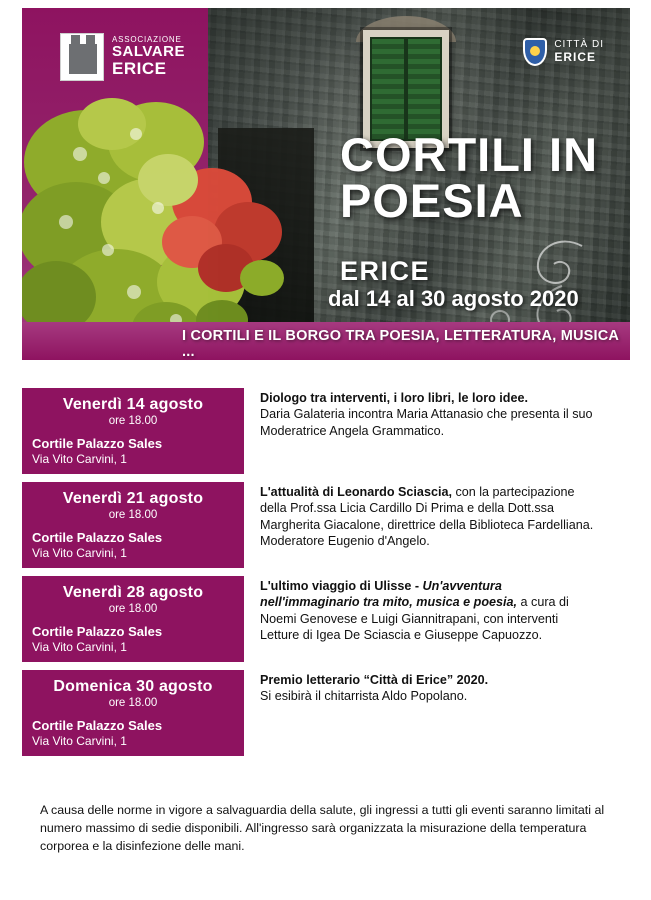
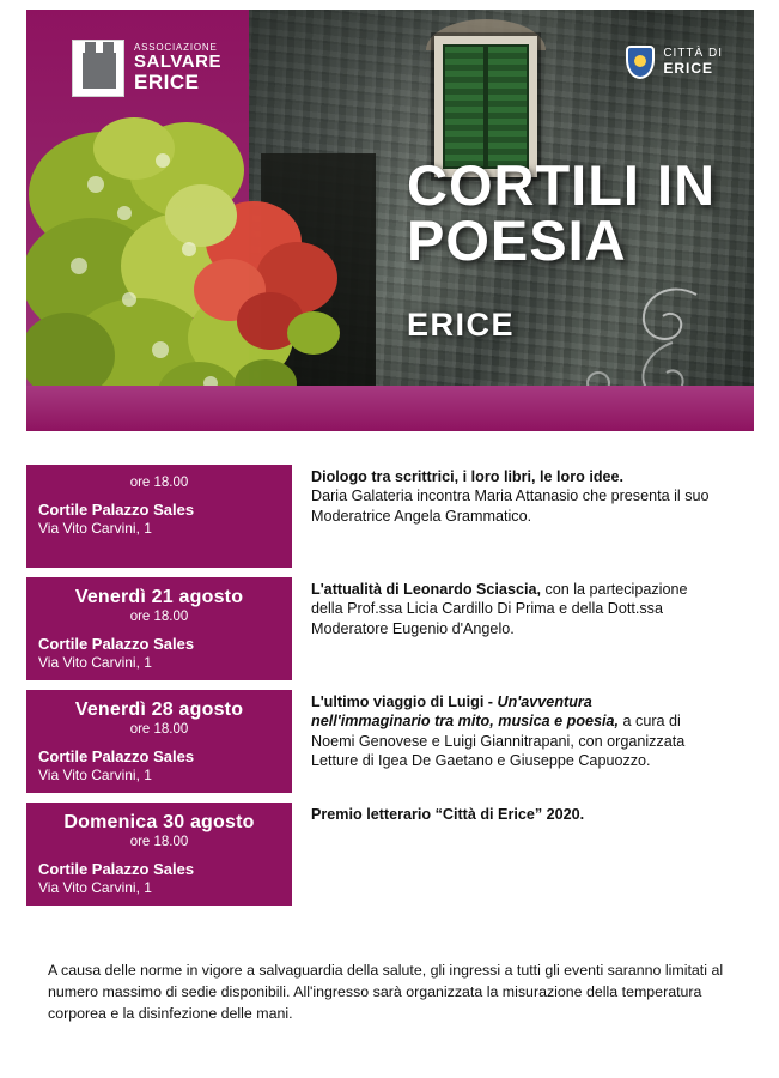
  ASSOCIAZIONE
  SALVARE
  ERICE
  CITTÀ DI
  ERICE
  CORTILI IN
  POESIA
  ERICE
- dal 14 al 30 agosto 2020
- I CORTILI E IL BORGO TRA POESIA, LETTERATURA, MUSICA ...
- Venerdì 14 agosto
  ore 18.00
  Cortile Palazzo Sales
  Via Vito Carvini, 1
- Diologo tra interventi, i loro libri, le loro idee.
+ Diologo tra scrittrici, i loro libri, le loro idee.
  Daria Galateria incontra Maria Attanasio che presenta il suo
  Moderatrice Angela Grammatico.
  Venerdì 21 agosto
  ore 18.00
  Cortile Palazzo Sales
  Via Vito Carvini, 1
  L'attualità di Leonardo Sciascia, con la partecipazione
  della Prof.ssa Licia Cardillo Di Prima e della Dott.ssa
- Margherita Giacalone, direttrice della Biblioteca Fardelliana.
  Moderatore Eugenio d'Angelo.
  Venerdì 28 agosto
  ore 18.00
  Cortile Palazzo Sales
  Via Vito Carvini, 1
- L'ultimo viaggio di Ulisse - Un'avventura
+ L'ultimo viaggio di Luigi - Un'avventura
  nell'immaginario tra mito, musica e poesia, a cura di
- Noemi Genovese e Luigi Giannitrapani, con interventi
+ Noemi Genovese e Luigi Giannitrapani, con organizzata
- Letture di Igea De Sciascia e Giuseppe Capuozzo.
+ Letture di Igea De Gaetano e Giuseppe Capuozzo.
  Domenica 30 agosto
  ore 18.00
  Cortile Palazzo Sales
  Via Vito Carvini, 1
  Premio letterario “Città di Erice” 2020.
- Si esibirà il chitarrista Aldo Popolano.
  A causa delle norme in vigore a salvaguardia della salute, gli ingressi a tutti gli eventi saranno limitati al numero massimo di sedie disponibili. All'ingresso sarà organizzata la misurazione della temperatura corporea e la disinfezione delle mani.
